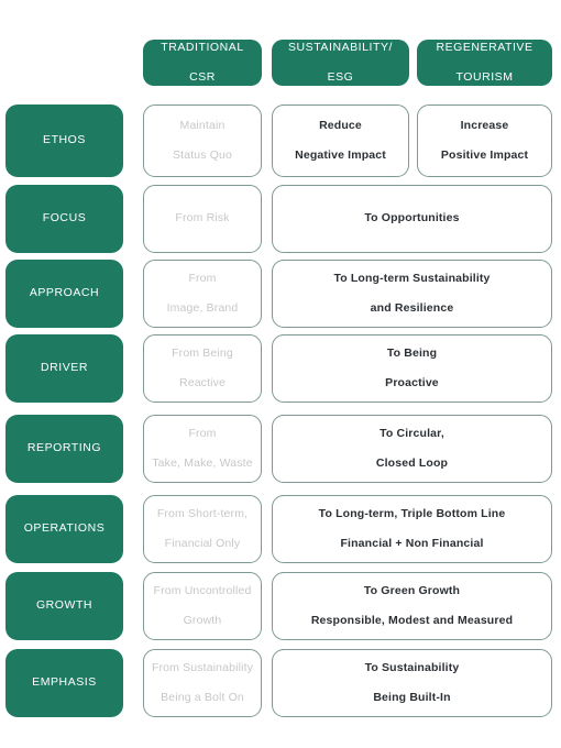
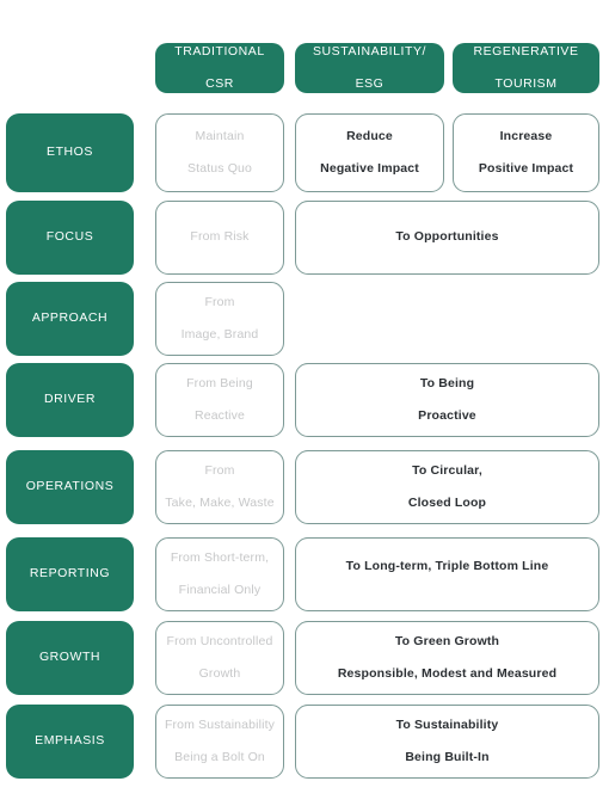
  TRADITIONAL
  CSR
  SUSTAINABILITY/
  ESG
  REGENERATIVE
  TOURISM
  ETHOS
  Maintain
  Status Quo
  Reduce
  Negative Impact
  Increase
  Positive Impact
  FOCUS
  From Risk
  To Opportunities
  APPROACH
  From
  Image, Brand
- To Long-term Sustainability
- and Resilience
  DRIVER
  From Being
  Reactive
  To Being
  Proactive
- REPORTING
+ OPERATIONS
  From
  Take, Make, Waste
  To Circular,
  Closed Loop
- OPERATIONS
+ REPORTING
  From Short-term,
  Financial Only
  To Long-term, Triple Bottom Line
- Financial + Non Financial
  GROWTH
  From Uncontrolled
  Growth
  To Green Growth
  Responsible, Modest and Measured
  EMPHASIS
  From Sustainability
  Being a Bolt On
  To Sustainability
  Being Built-In
